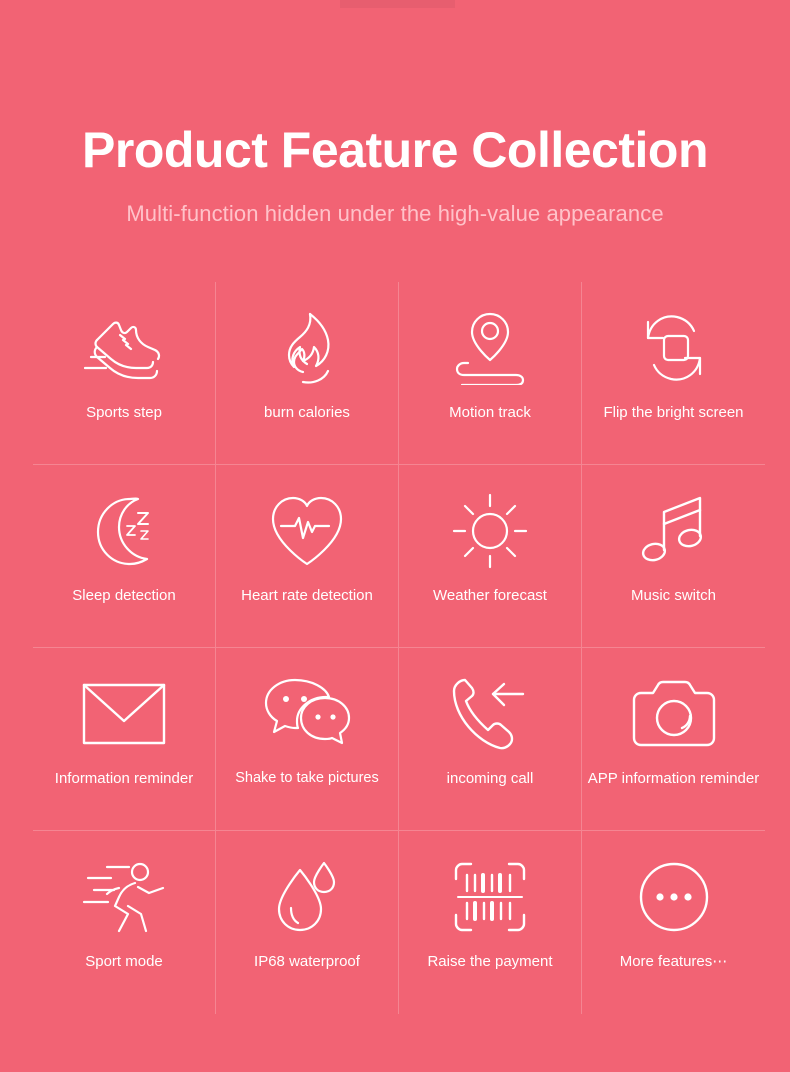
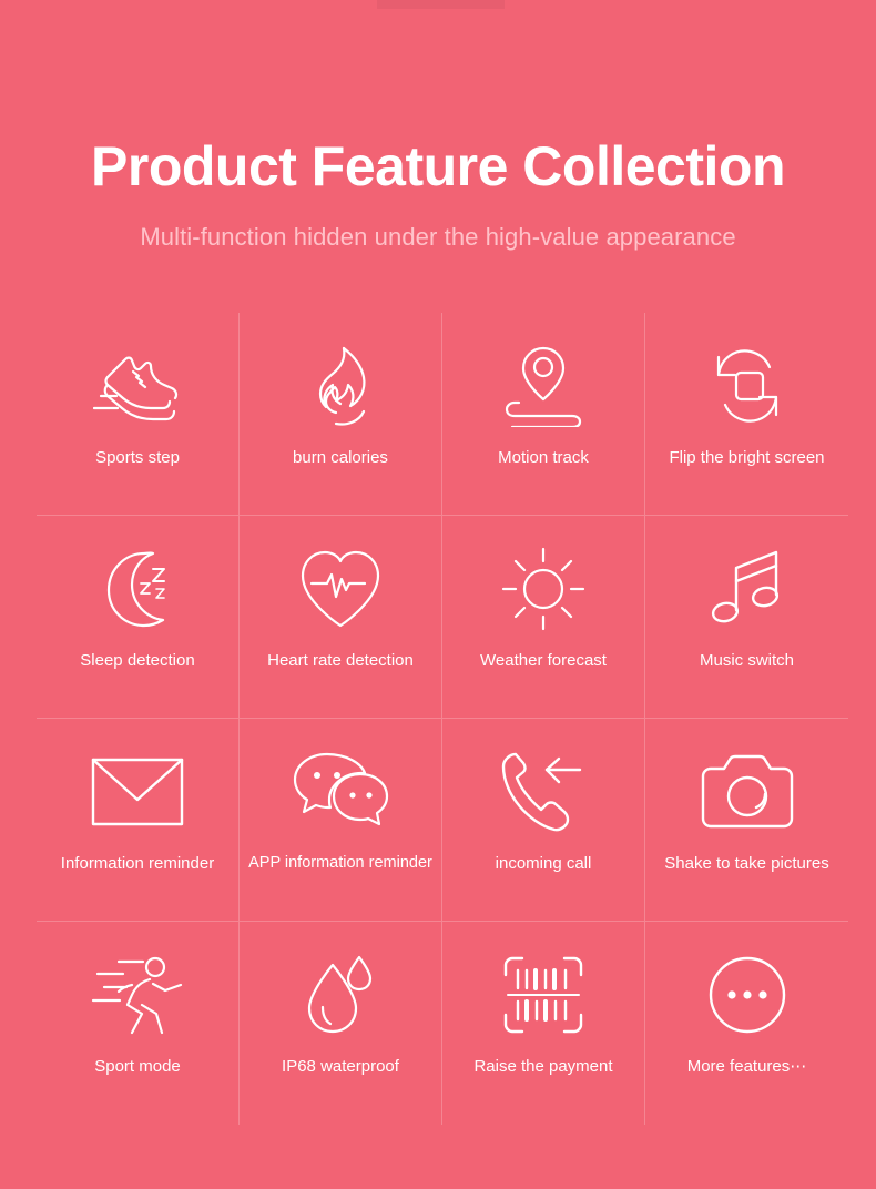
  Product Feature Collection
  Multi-function hidden under the high-value appearance
  Sports step
  burn calories
  Motion track
  Flip the bright screen
  Sleep detection
  Heart rate detection
  Weather forecast
  Music switch
  Information reminder
- Shake to take pictures
+ APP information reminder
  incoming call
- APP information reminder
+ Shake to take pictures
  Sport mode
  IP68 waterproof
  Raise the payment
  More features⋯
